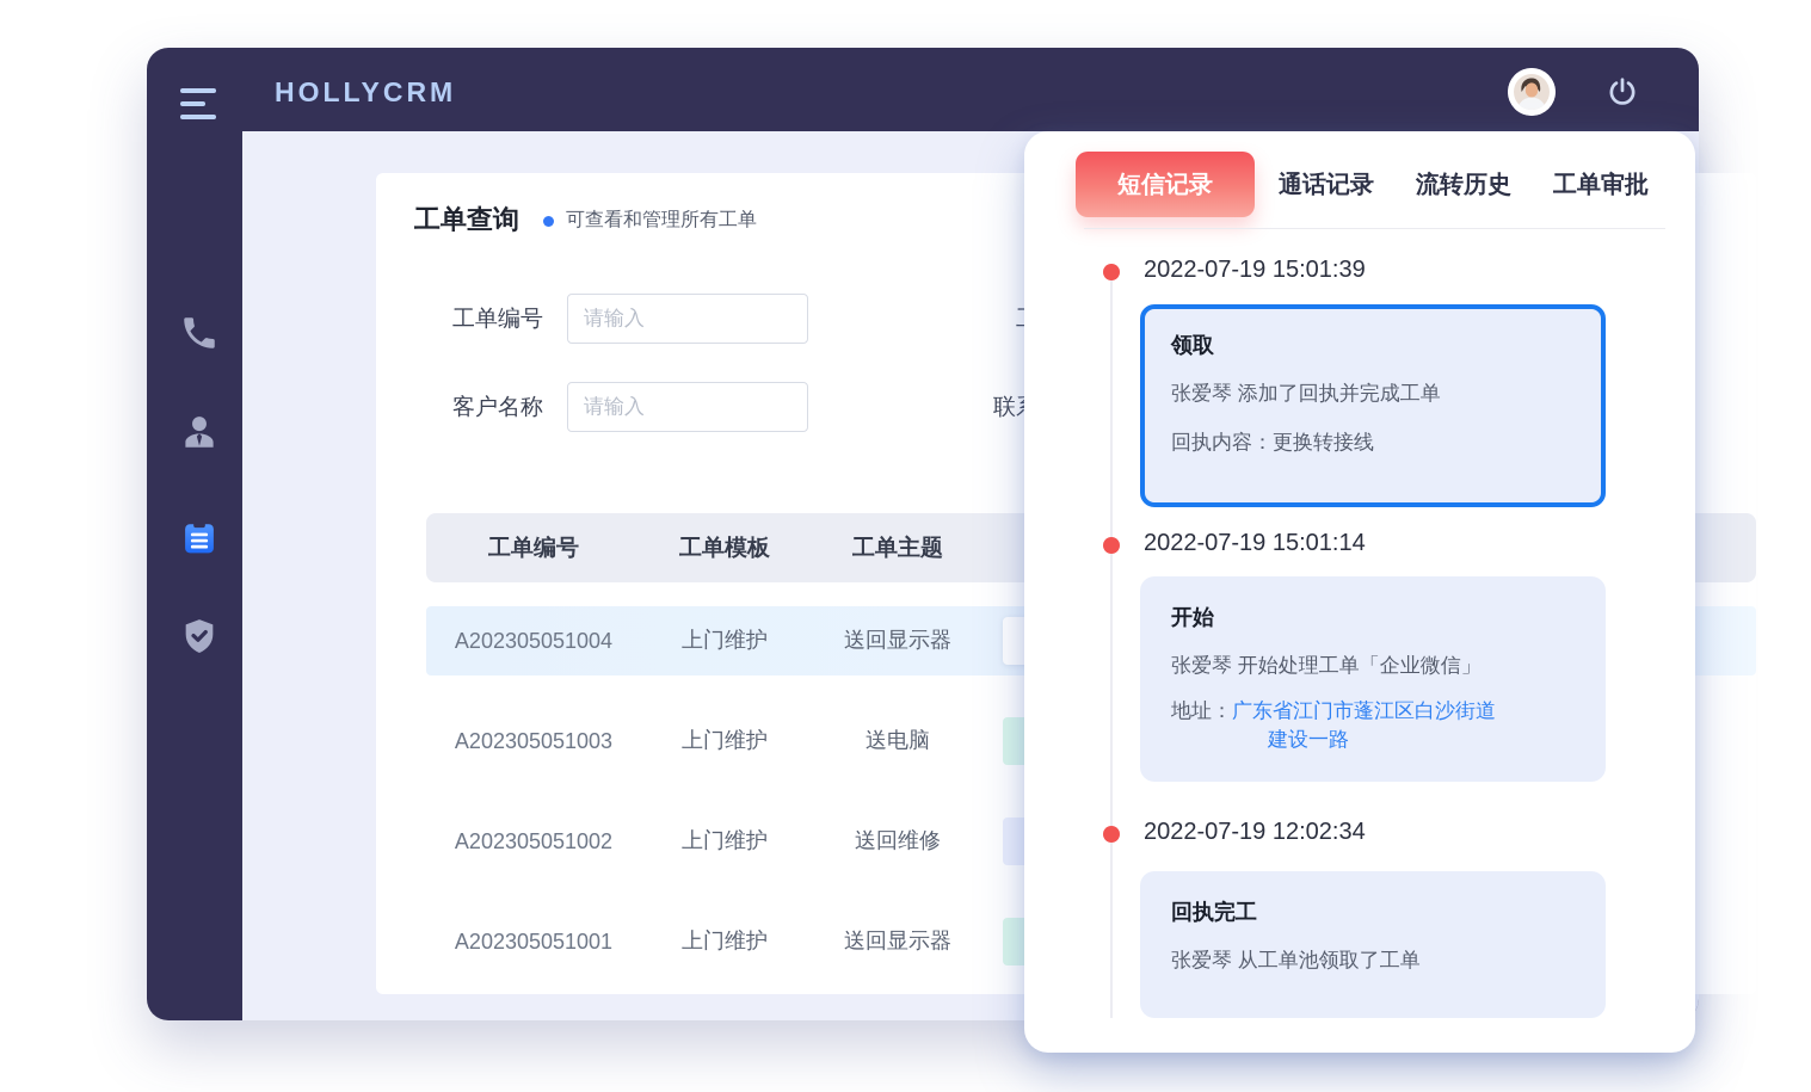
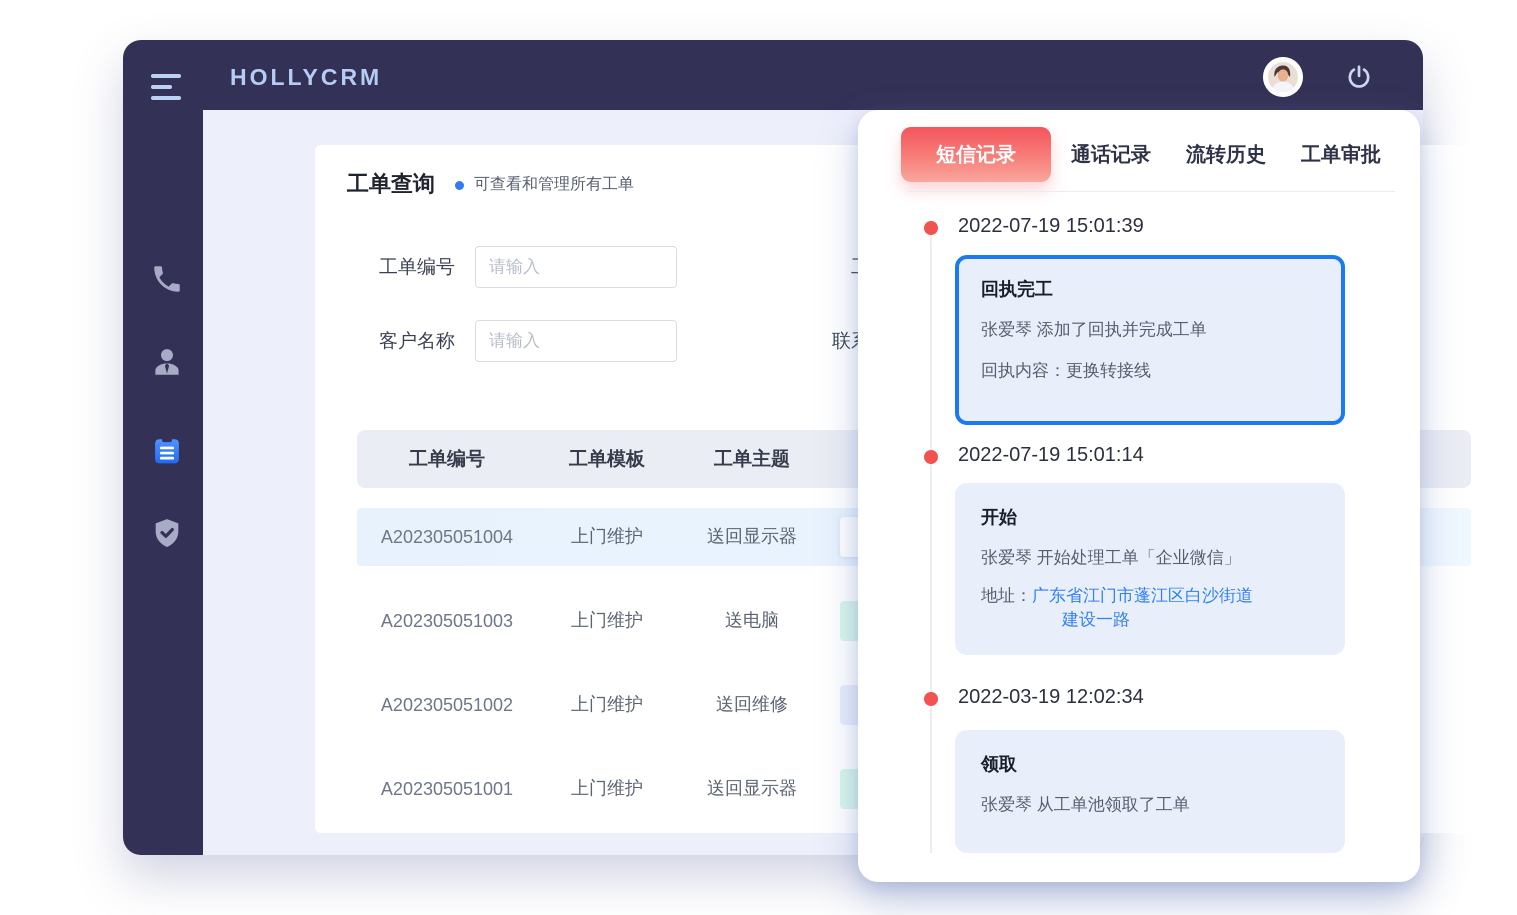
  HOLLYCRM
  工单查询
  可查看和管理所有工单
  工单编号
  请输入
  客户名称
  请输入
  工单编号
  工单模板
  工单主题
  A202305051004
  上门维护
  送回显示器
  A202305051003
  上门维护
  送电脑
  A202305051002
  上门维护
  送回维修
  A202305051001
  上门维护
  送回显示器
  短信记录
  通话记录
  流转历史
  工单审批
  2022-07-19 15:01:39
- 领取
+ 回执完工
  张爱琴 添加了回执并完成工单
  回执内容：更换转接线
  2022-07-19 15:01:14
  开始
  张爱琴 开始处理工单「企业微信」
  地址：
  广东省江门市蓬江区白沙街道
  建设一路
- 2022-07-19 12:02:34
+ 2022-03-19 12:02:34
- 回执完工
+ 领取
  张爱琴 从工单池领取了工单
